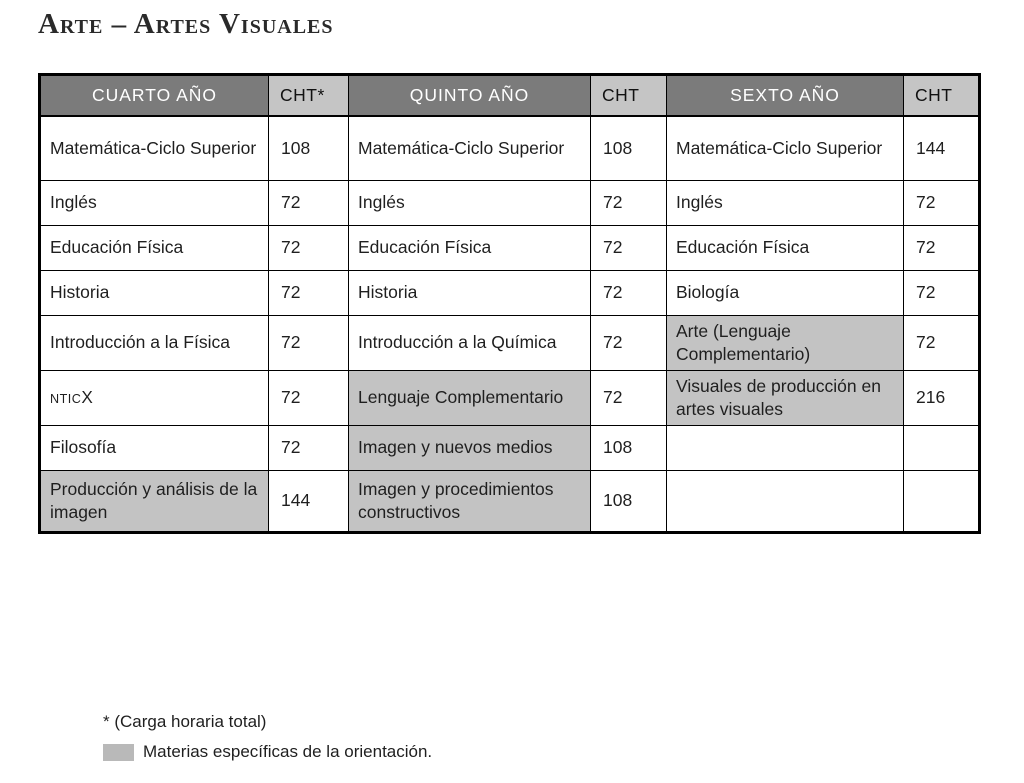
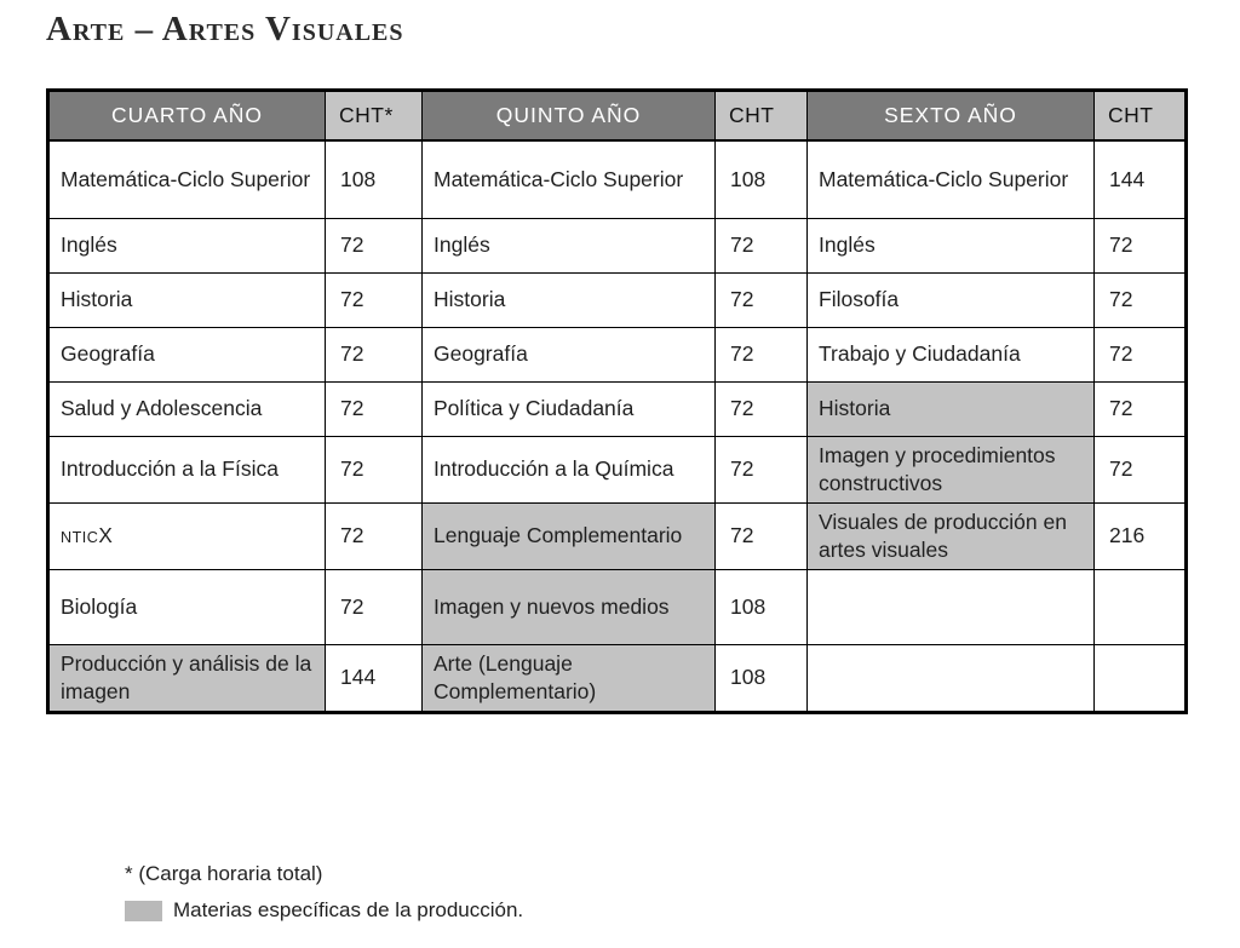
  Arte – Artes Visuales
  CUARTO AÑO	CHT*	QUINTO AÑO	CHT	SEXTO AÑO	CHT
  Matemática-Ciclo Superior	108	Matemática-Ciclo Superior	108	Matemática-Ciclo Superior	144
  Inglés	72	Inglés	72	Inglés	72
- Educación Física	72	Educación Física	72	Educación Física	72
- Historia	72	Historia	72	Biología	72
+ Historia	72	Historia	72	Filosofía	72
+ Geografía	72	Geografía	72	Trabajo y Ciudadanía	72
+ Salud y Adolescencia	72	Política y Ciudadanía	72	Historia	72
- Introducción a la Física	72	Introducción a la Química	72	Arte (Lenguaje Complementario)	72
+ Introducción a la Física	72	Introducción a la Química	72	Imagen y procedimientos constructivos	72
  NTICX	72	Lenguaje Complementario	72	Visuales de producción en artes visuales	216
- Filosofía	72	Imagen y nuevos medios	108
+ Biología	72	Imagen y nuevos medios	108
- Producción y análisis de la imagen	144	Imagen y procedimientos constructivos	108
+ Producción y análisis de la imagen	144	Arte (Lenguaje Complementario)	108
  * (Carga horaria total)
- Materias específicas de la orientación.
+ Materias específicas de la producción.
